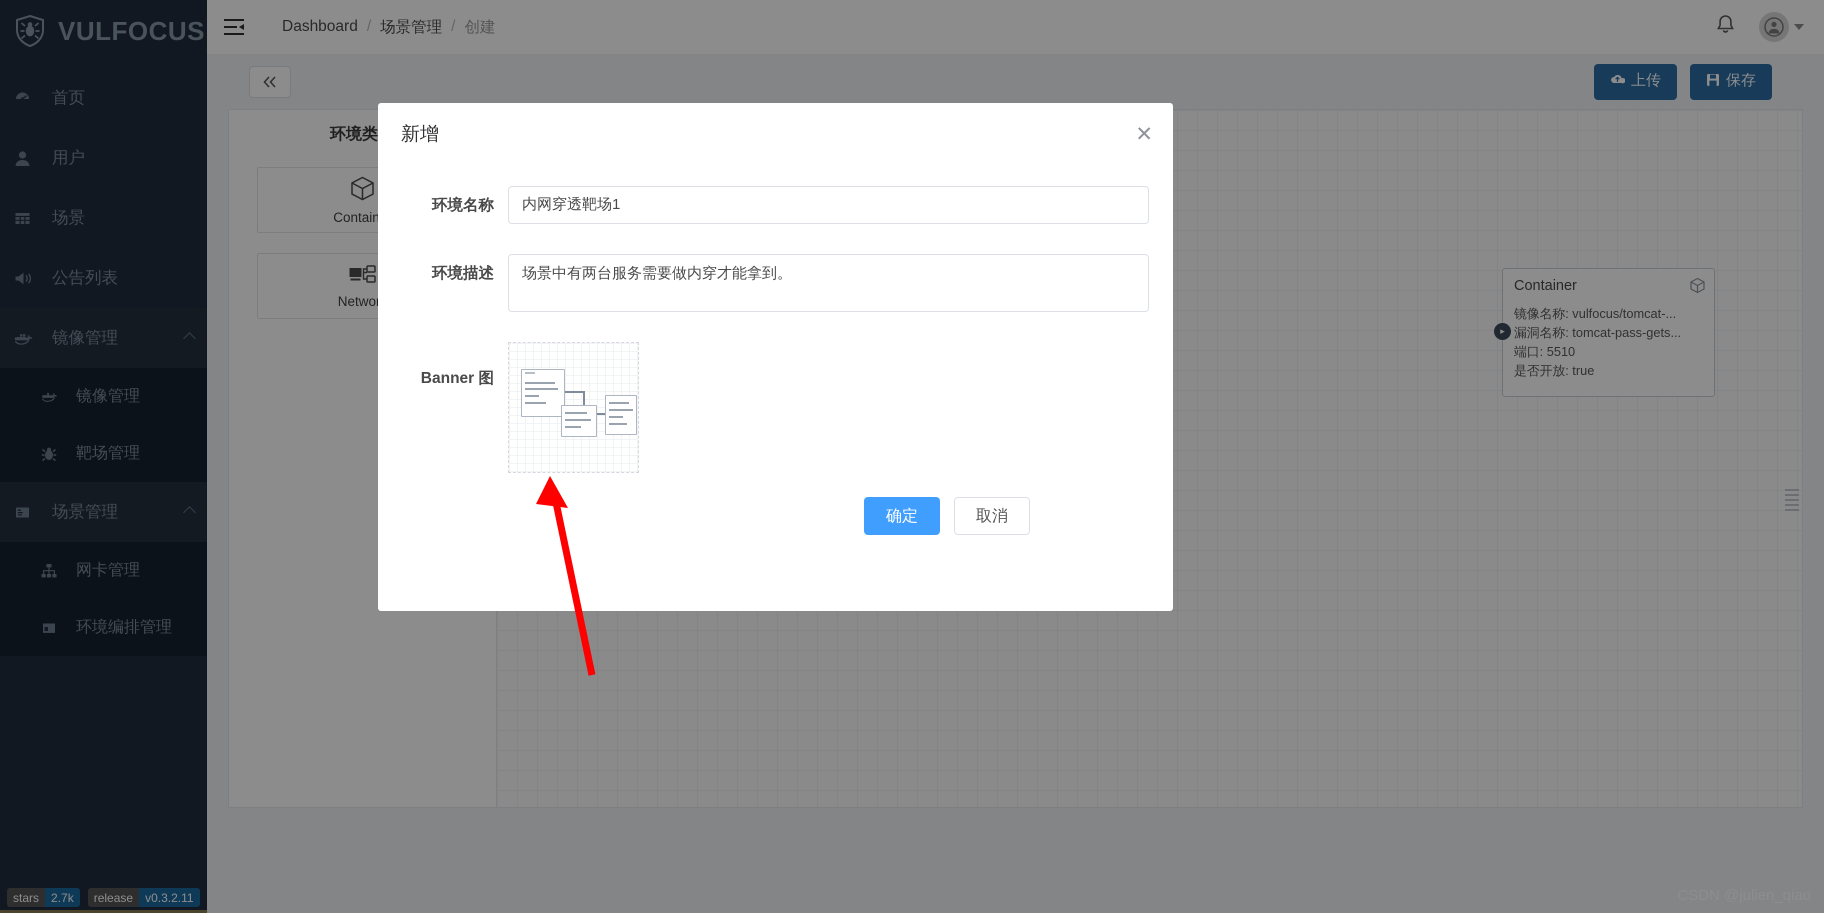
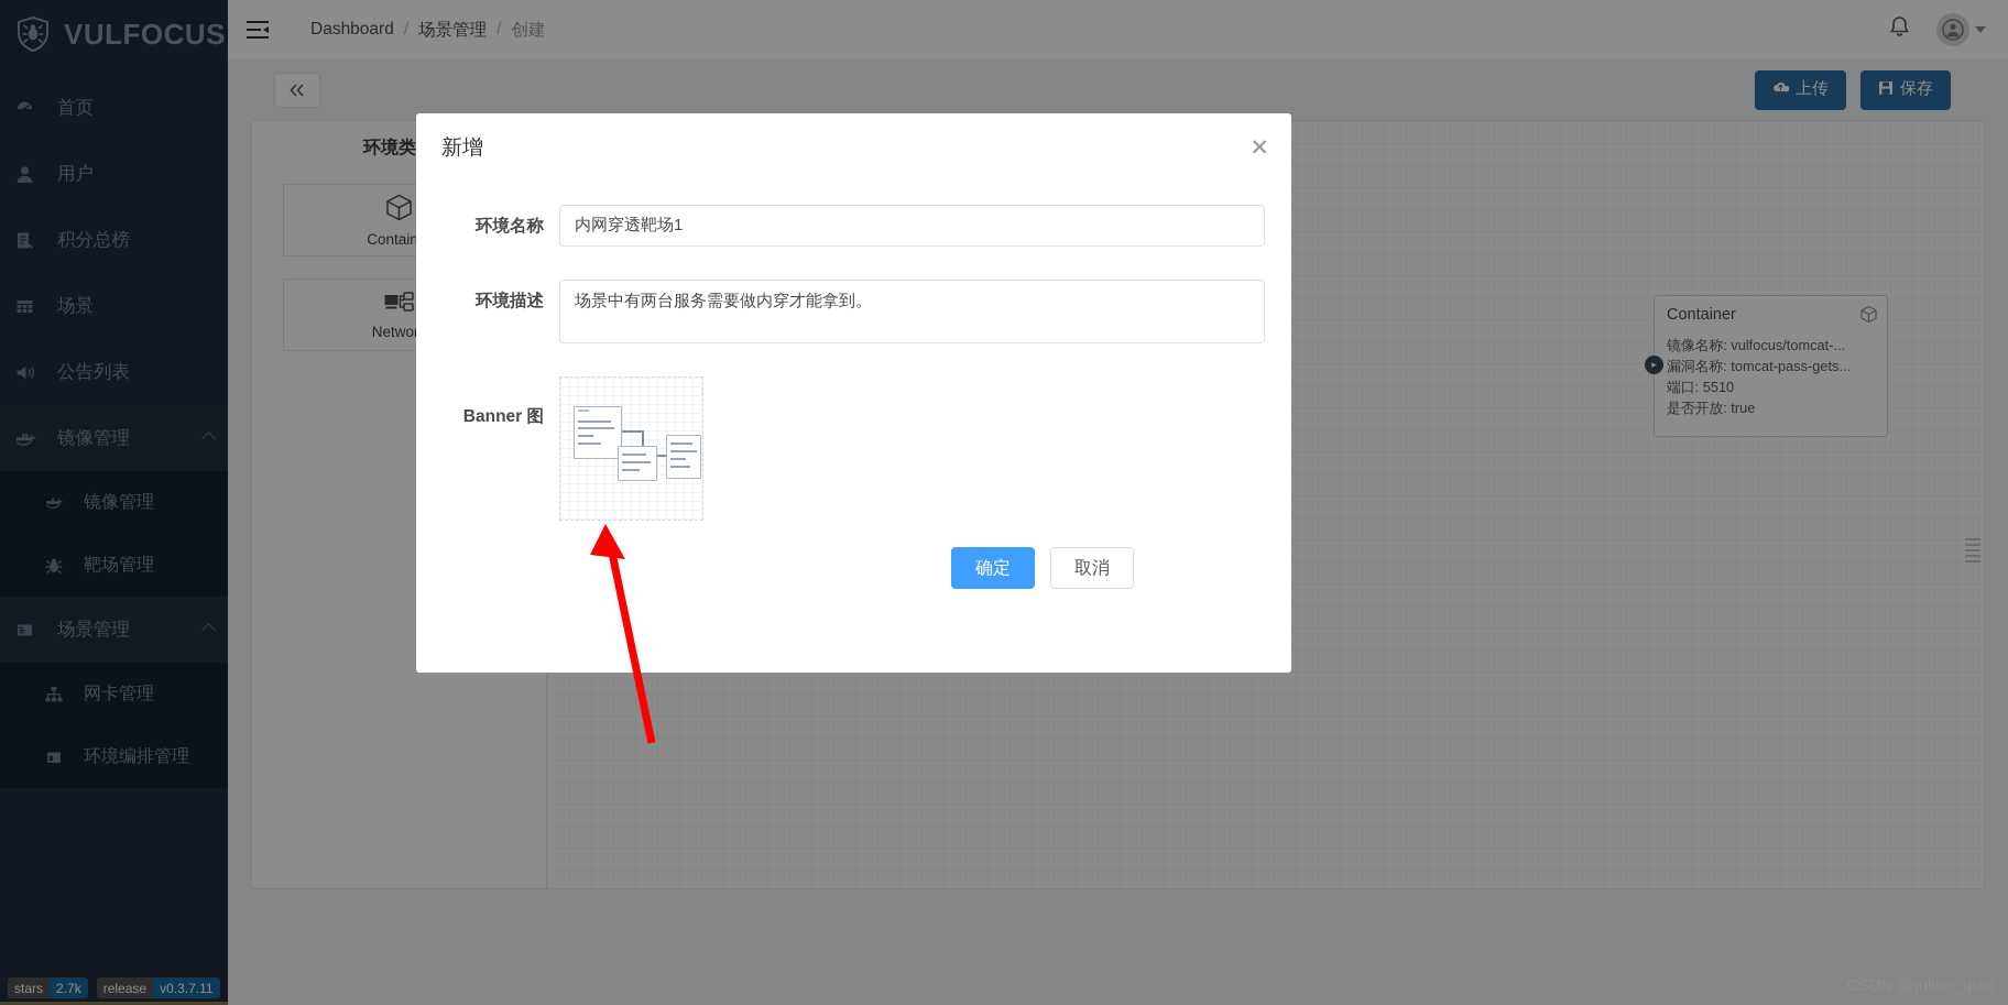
  VULFOCUS
  首页
  用户
+ 积分总榜
  场景
  公告列表
  镜像管理
  镜像管理
  靶场管理
  场景管理
  网卡管理
  环境编排管理
  stars
  2.7k
  release
- v0.3.2.11
+ v0.3.7.11
  Dashboard
  /
  场景管理
  /
  创建
  上传
  保存
  环境类
  Contain
  Netwo
  Container
  镜像名称: vulfocus/tomcat-...
  漏洞名称: tomcat-pass-gets...
  端口: 5510
  是否开放: true
  ▸
  新增
  ✕
  环境名称
  内网穿透靶场1
  环境描述
  场景中有两台服务需要做内穿才能拿到。
  Banner 图
  确定
  取消
